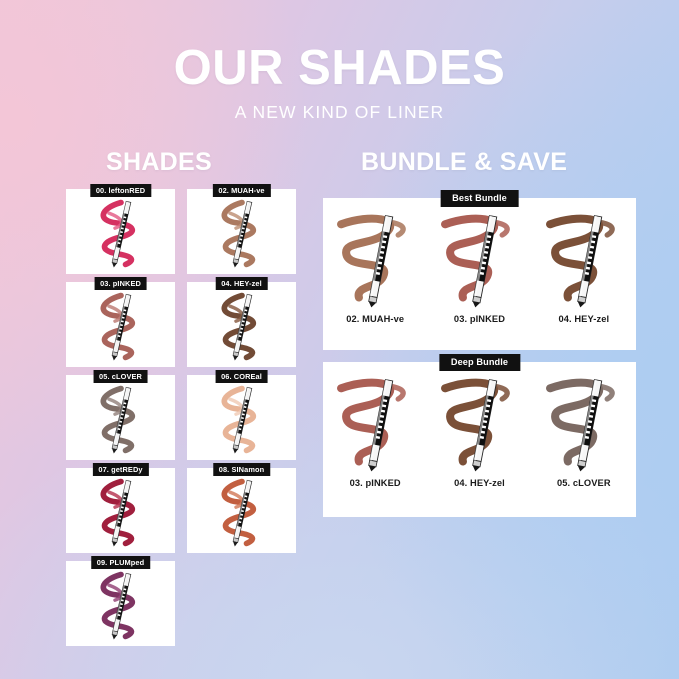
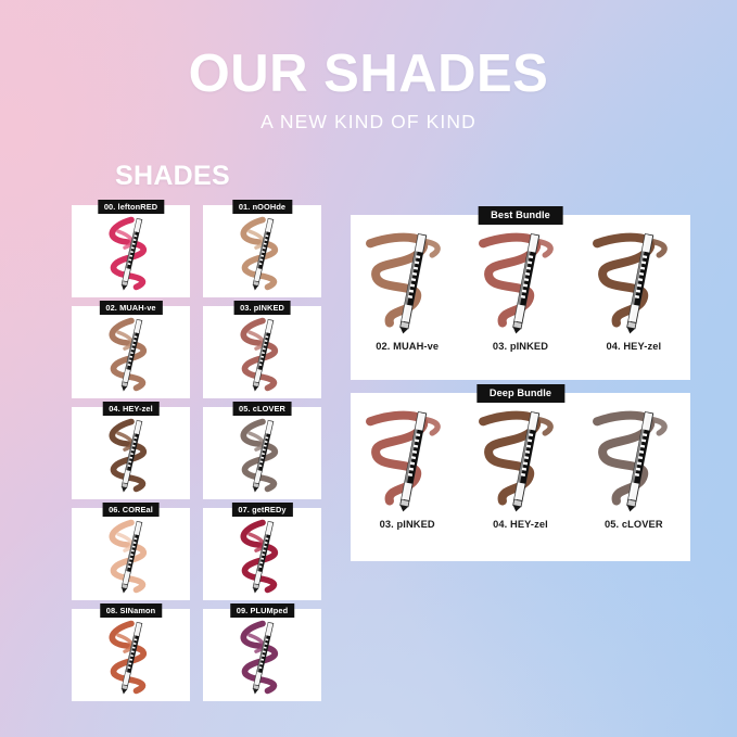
  OUR SHADES
- A NEW KIND OF LINER
+ A NEW KIND OF KIND
  SHADES
- BUNDLE & SAVE
  00. leftonRED
+ 01. nOOHde
  02. MUAH-ve
  03. pINKED
  04. HEY-zel
  05. cLOVER
  06. COREal
  07. getREDy
  08. SINamon
  09. PLUMped
  Best Bundle
  02. MUAH-ve
  03. pINKED
  04. HEY-zel
  Deep Bundle
  03. pINKED
  04. HEY-zel
  05. cLOVER
